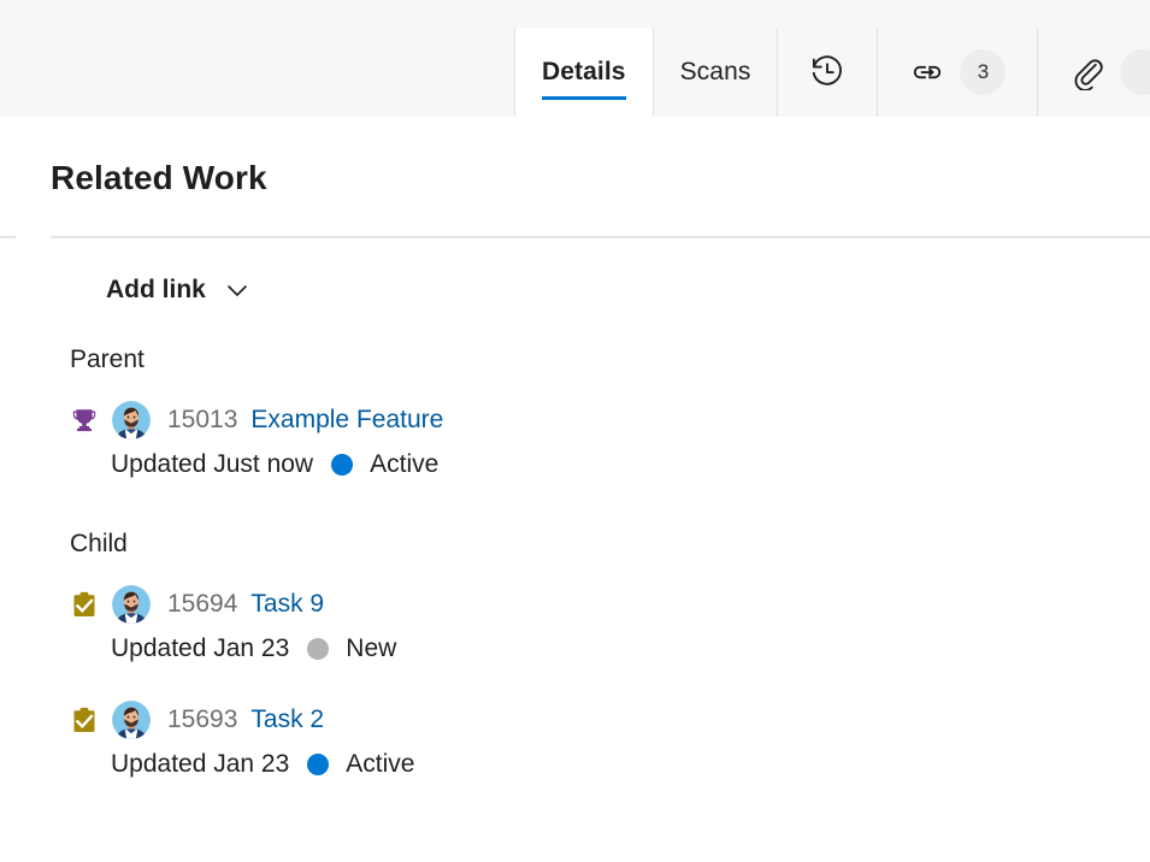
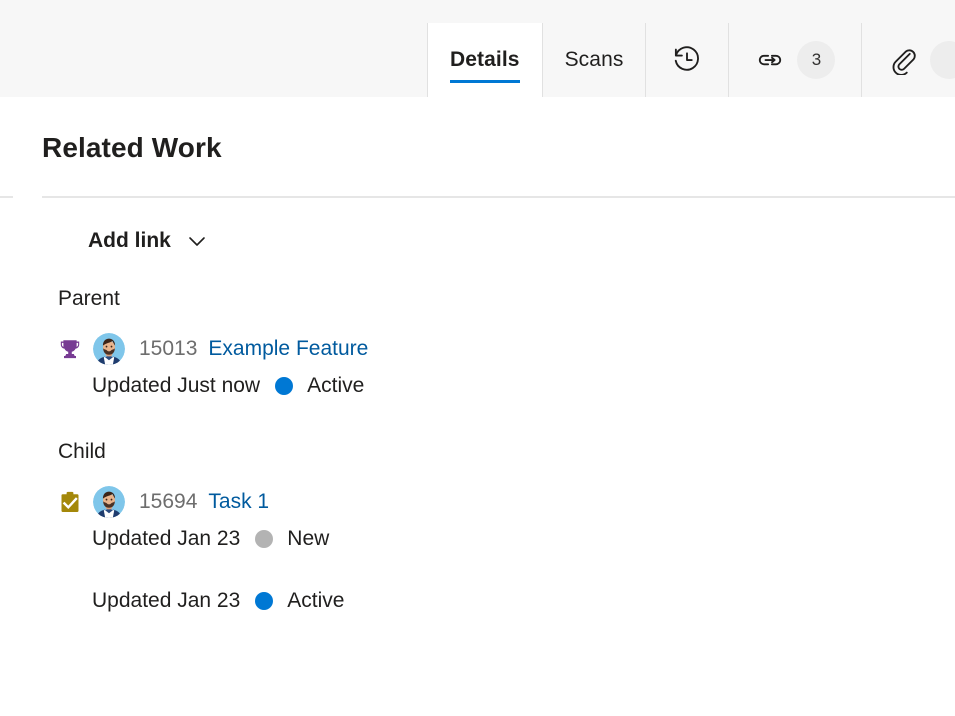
  Details
  Scans
  3
  Related Work
  Add link
  Parent
  15013
  Example Feature
  Updated Just now
  Active
  Child
  15694
- Task 9
+ Task 1
  Updated Jan 23
  New
- 15693
- Task 2
  Updated Jan 23
  Active
